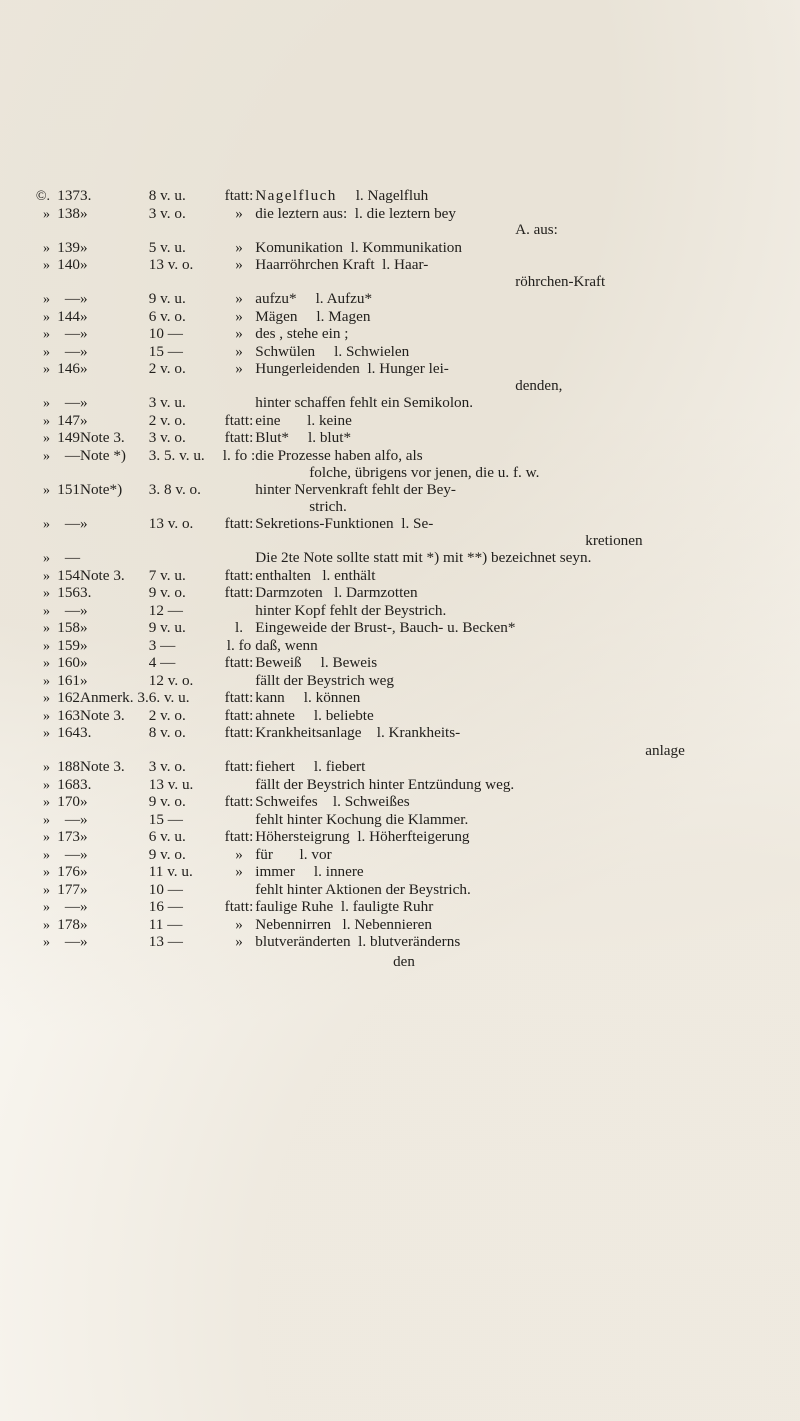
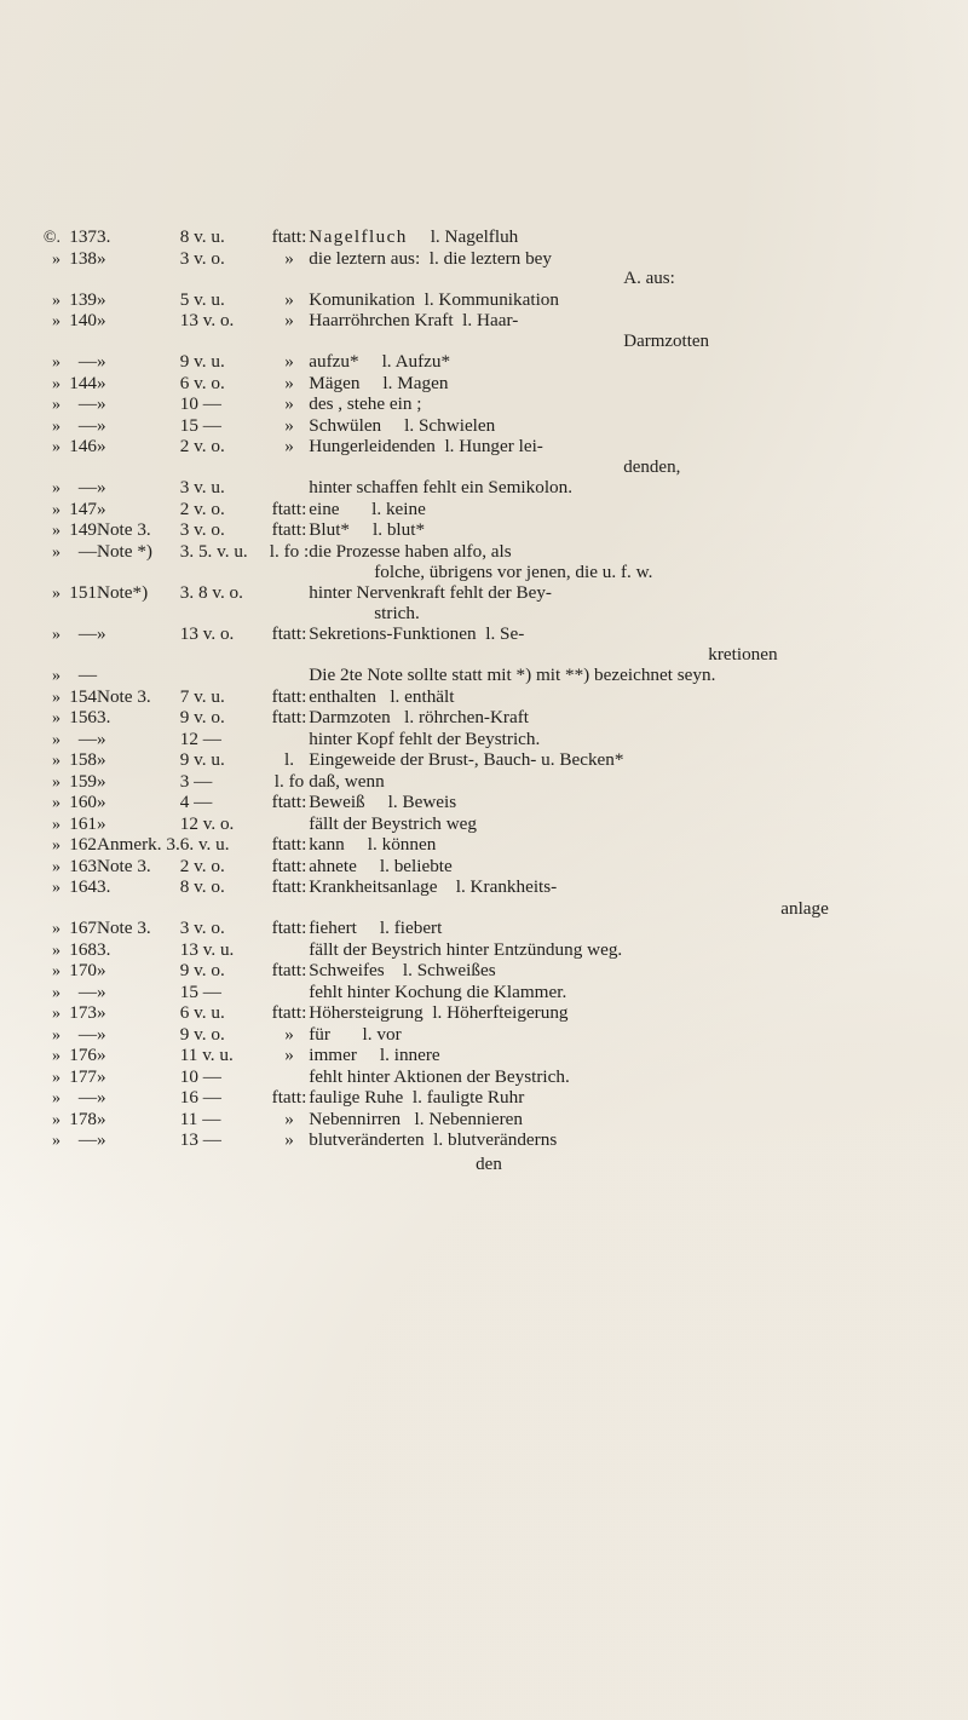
  ©.	137	3.	8 v. u.	ftatt:	Nagelfluch l. Nagelfluh
  »	138	»	3 v. o.	»	die leztern aus: l. die leztern bey
  					A. aus:
  »	139	»	5 v. u.	»	Komunikation l. Kommunikation
  »	140	»	13 v. o.	»	Haarröhrchen Kraft l. Haar-
- 					röhrchen-Kraft
+ 					Darmzotten
  »	—	»	9 v. u.	»	aufzu* l. Aufzu*
  »	144	»	6 v. o.	»	Mägen l. Magen
  »	—	»	10 —	»	des , stehe ein ;
  »	—	»	15 —	»	Schwülen l. Schwielen
  »	146	»	2 v. o.	»	Hungerleidenden l. Hunger lei-
  					denden,
  »	—	»	3 v. u.		hinter schaffen fehlt ein Semikolon.
  »	147	»	2 v. o.	ftatt:	eine l. keine
  »	149	Note 3.	3 v. o.	ftatt:	Blut* l. blut*
  »	—	Note *)	3. 5. v. u.	l. fo :	die Prozesse haben alfo, als
  					folche, übrigens vor jenen, die u. f. w.
  »	151	Note*)	3. 8 v. o.		hinter Nervenkraft fehlt der Bey-
  					strich.
  »	—	»	13 v. o.	ftatt:	Sekretions-Funktionen l. Se-
  					kretionen
  »	—				Die 2te Note sollte statt mit *) mit **) bezeichnet seyn.
  »	154	Note 3.	7 v. u.	ftatt:	enthalten l. enthält
- »	156	3.	9 v. o.	ftatt:	Darmzoten l. Darmzotten
+ »	156	3.	9 v. o.	ftatt:	Darmzoten l. röhrchen-Kraft
  »	—	»	12 —		hinter Kopf fehlt der Beystrich.
  »	158	»	9 v. u.	l.	Eingeweide der Brust-, Bauch- u. Becken*
  »	159	»	3 —	l. fo	daß, wenn
  »	160	»	4 —	ftatt:	Beweiß l. Beweis
  »	161	»	12 v. o.		fällt der Beystrich weg
  »	162	Anmerk. 3.	6. v. u.	ftatt:	kann l. können
  »	163	Note 3.	2 v. o.	ftatt:	ahnete l. beliebte
  »	164	3.	8 v. o.	ftatt:	Krankheitsanlage l. Krankheits-
  					anlage
- »	188	Note 3.	3 v. o.	ftatt:	fiehert l. fiebert
+ »	167	Note 3.	3 v. o.	ftatt:	fiehert l. fiebert
  »	168	3.	13 v. u.		fällt der Beystrich hinter Entzündung weg.
  »	170	»	9 v. o.	ftatt:	Schweifes l. Schweißes
  »	—	»	15 —		fehlt hinter Kochung die Klammer.
  »	173	»	6 v. u.	ftatt:	Höhersteigrung l. Höherfteigerung
  »	—	»	9 v. o.	»	für l. vor
  »	176	»	11 v. u.	»	immer l. innere
  »	177	»	10 —		fehlt hinter Aktionen der Beystrich.
  »	—	»	16 —	ftatt:	faulige Ruhe l. fauligte Ruhr
  »	178	»	11 —	»	Nebennirren l. Nebennieren
  »	—	»	13 —	»	blutveränderten l. blutveränderns
  den
